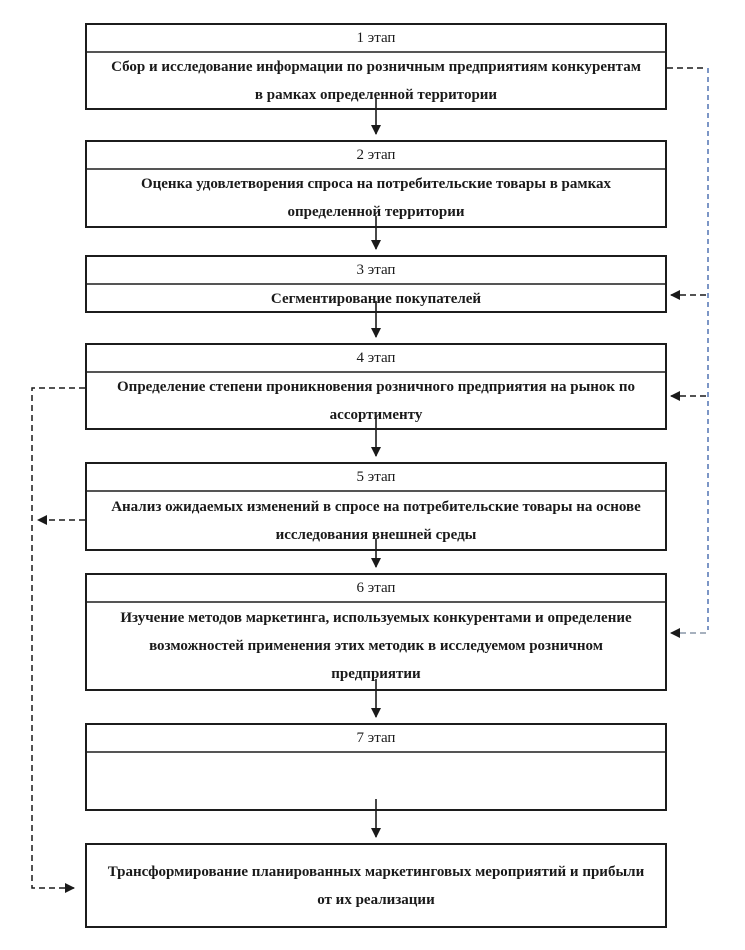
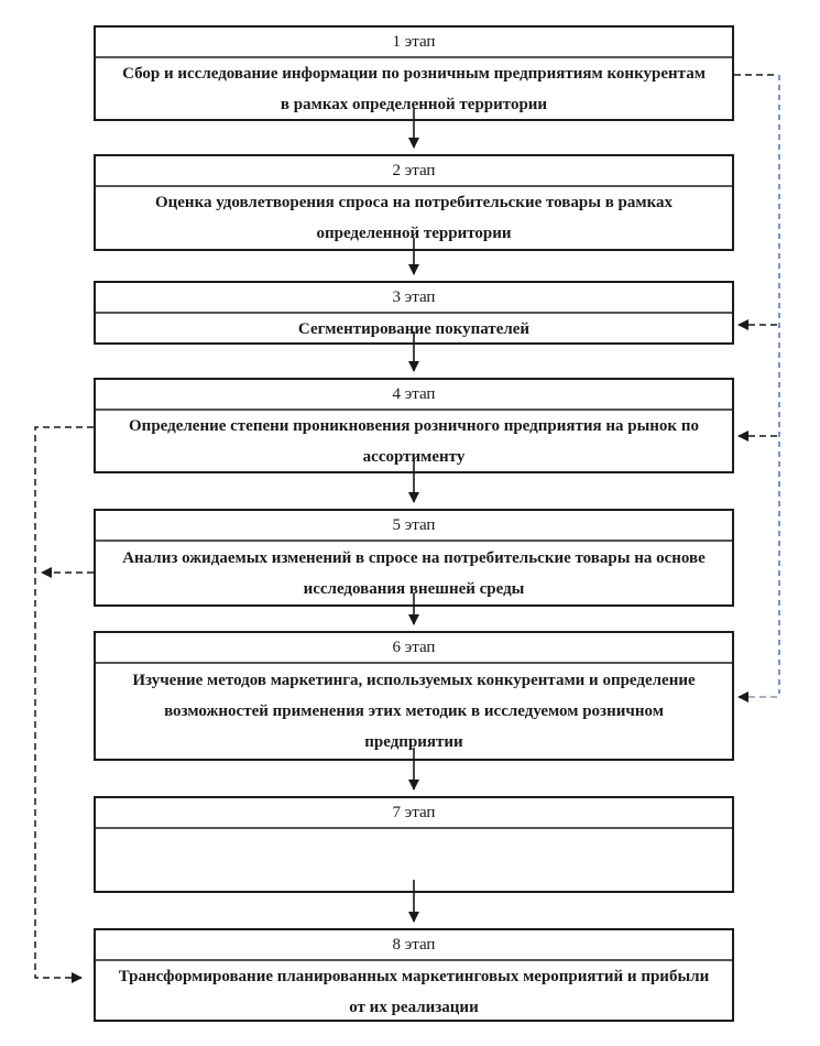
  1 этап
  Сбор и исследование информации по розничным предприятиям конкурентам
  в рамках определенной территории
  2 этап
  Оценка удовлетворения спроса на потребительские товары в рамках
  определенной территории
  3 этап
  Сегментирование покупателей
  4 этап
  Определение степени проникновения розничного предприятия на рынок по
  ассортименту
  5 этап
  Анализ ожидаемых изменений в спросе на потребительские товары на основе
  исследования внешней среды
  6 этап
  Изучение методов маркетинга, используемых конкурентами и определение
  возможностей применения этих методик в исследуемом розничном
  предприятии
  7 этап
+ 8 этап
  Трансформирование планированных маркетинговых мероприятий и прибыли
  от их реализации
